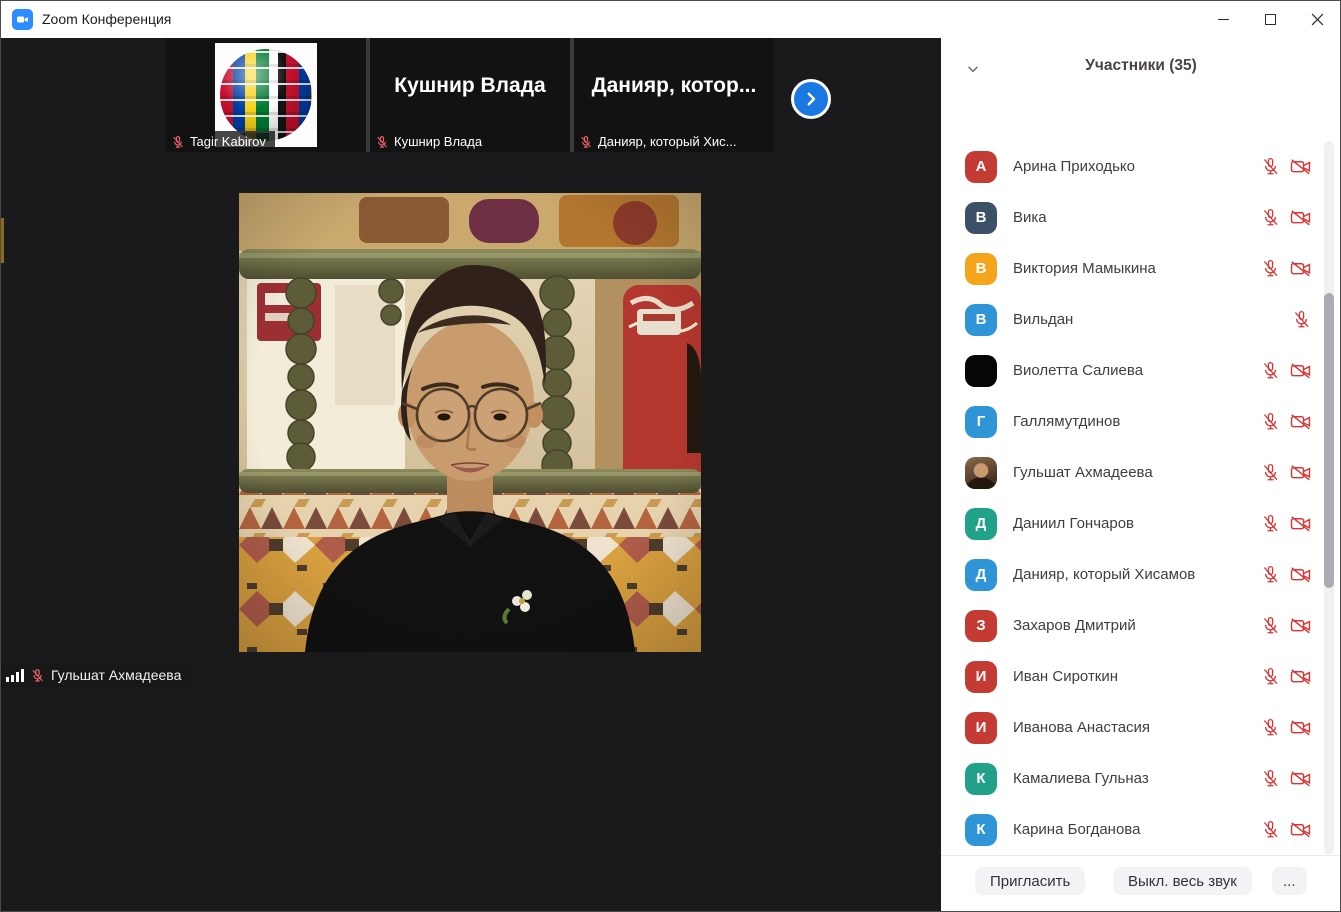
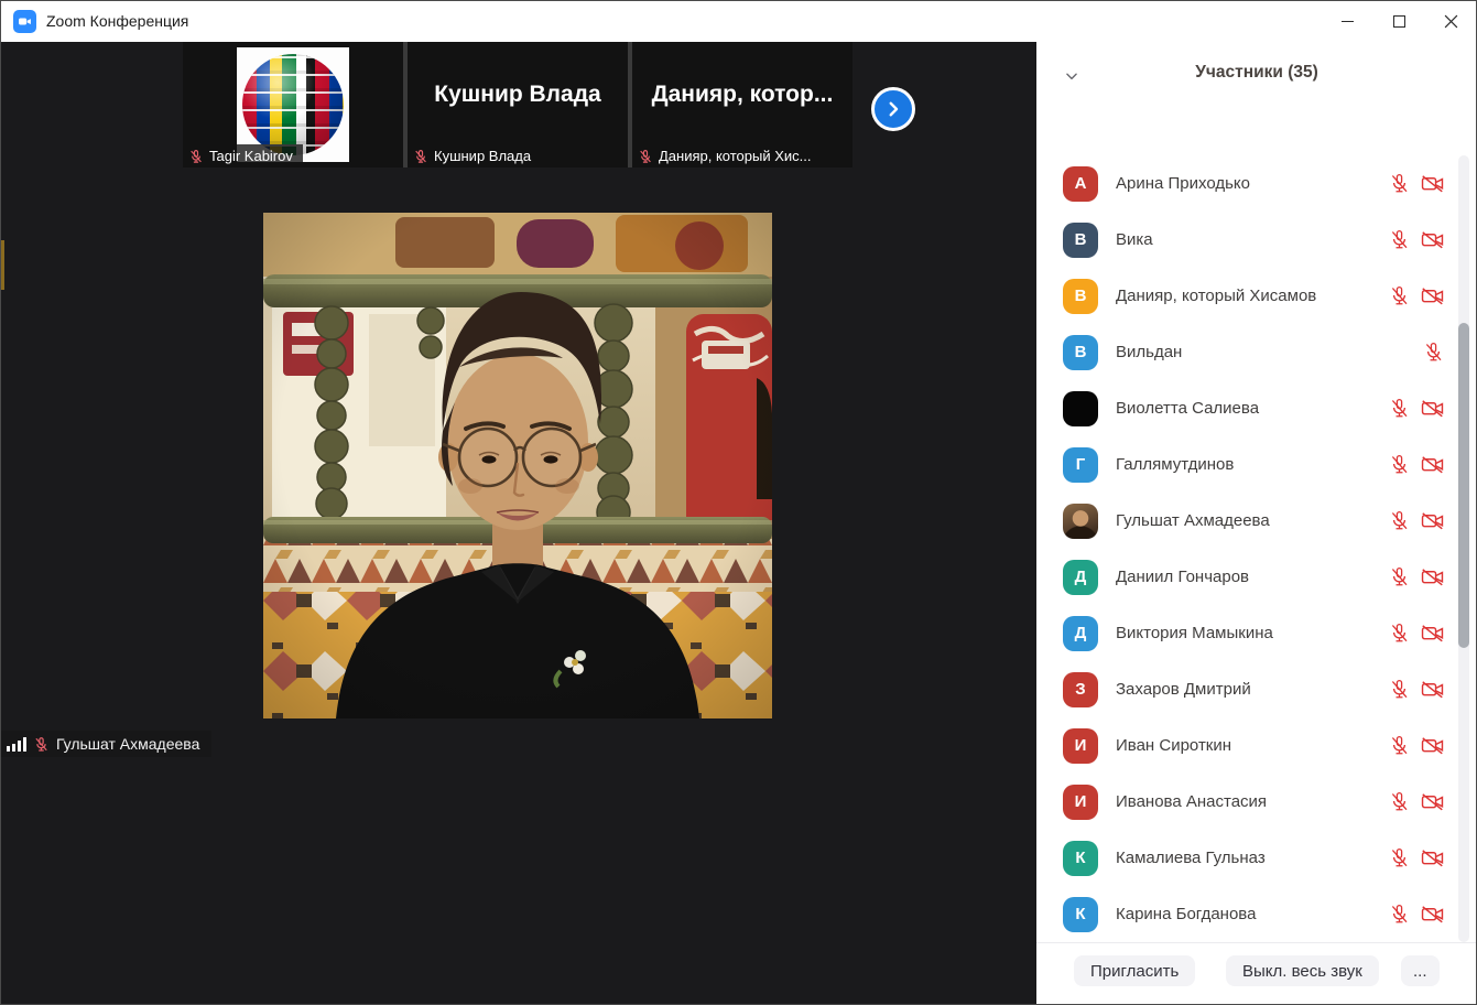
  Zoom Конференция
  Tagir Kabirov
  Кушнир Влада
  Кушнир Влада
  Данияр, котор...
  Данияр, который Хис...
  Гульшат Ахмадеева
  Участники (35)
  А
  Арина Приходько
  В
  Вика
  В
- Виктория Мамыкина
+ Данияр, который Хисамов
  В
  Вильдан
  Виолетта Салиева
  Г
  Галлямутдинов
  Гульшат Ахмадеева
  Д
  Даниил Гончаров
  Д
- Данияр, который Хисамов
+ Виктория Мамыкина
  З
  Захаров Дмитрий
  И
  Иван Сироткин
  И
  Иванова Анастасия
  К
  Камалиева Гульназ
  К
  Карина Богданова
  Пригласить
  Выкл. весь звук
  ...
